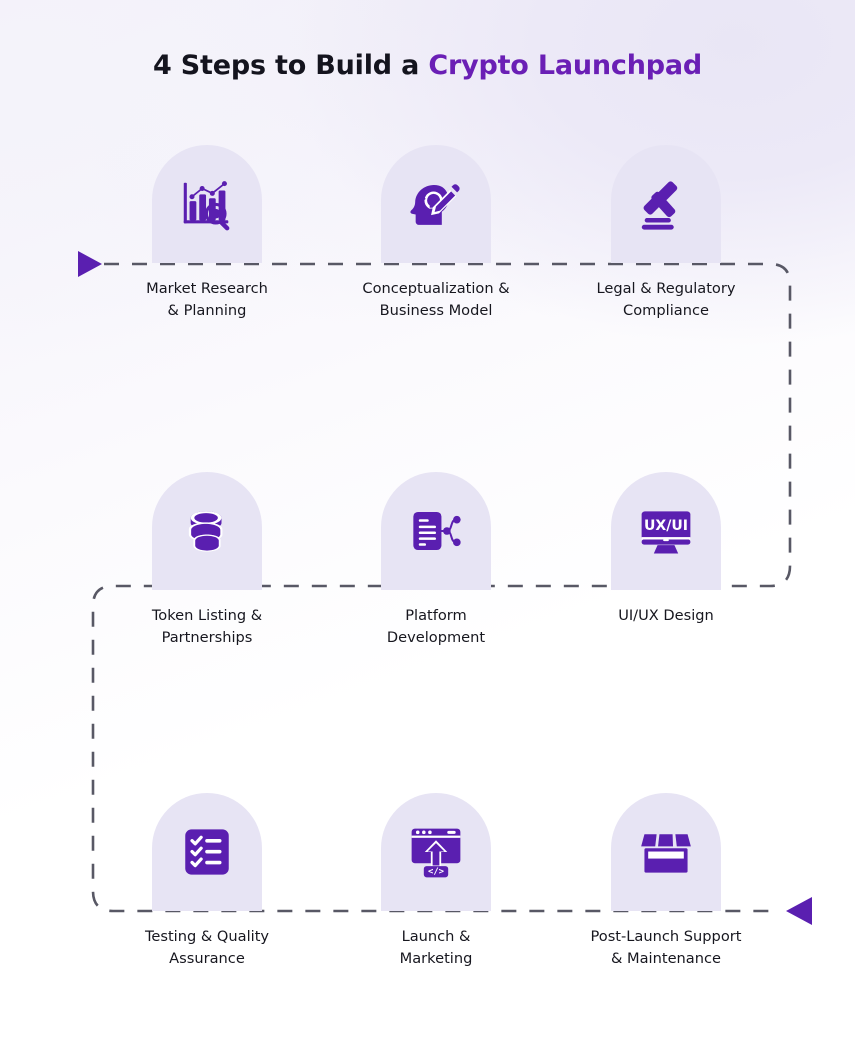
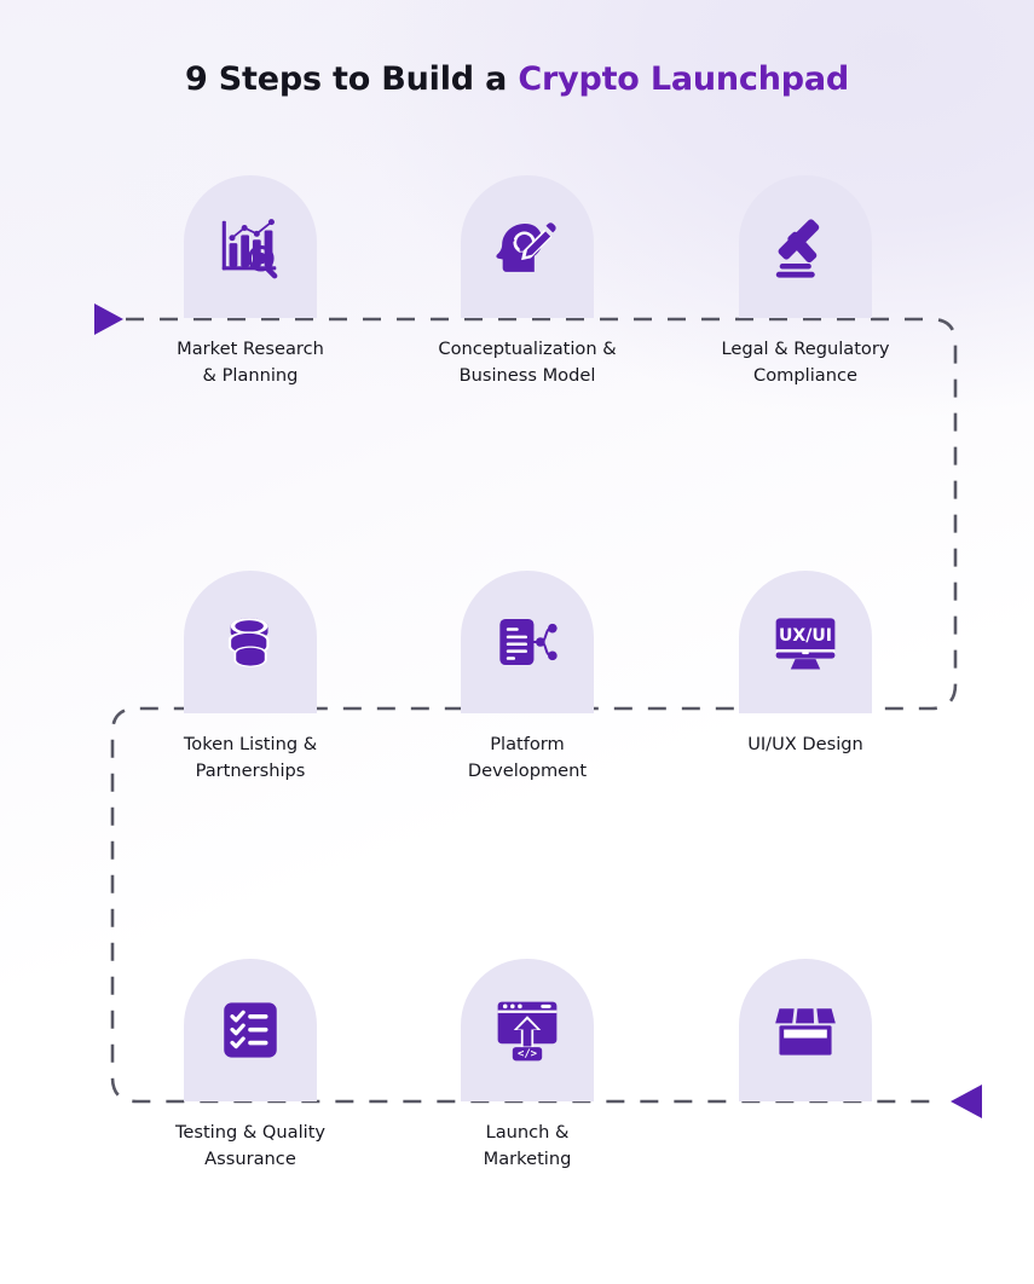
- 4 Steps to Build a Crypto Launchpad
+ 9 Steps to Build a Crypto Launchpad
  Market Research
  & Planning
  Conceptualization &
  Business Model
  Legal & Regulatory
  Compliance
  Token Listing &
  Partnerships
  Platform
  Development
  UX/UI
  UI/UX Design
  Testing & Quality
  Assurance
  </>
  Launch &
  Marketing
- Post-Launch Support
- & Maintenance
